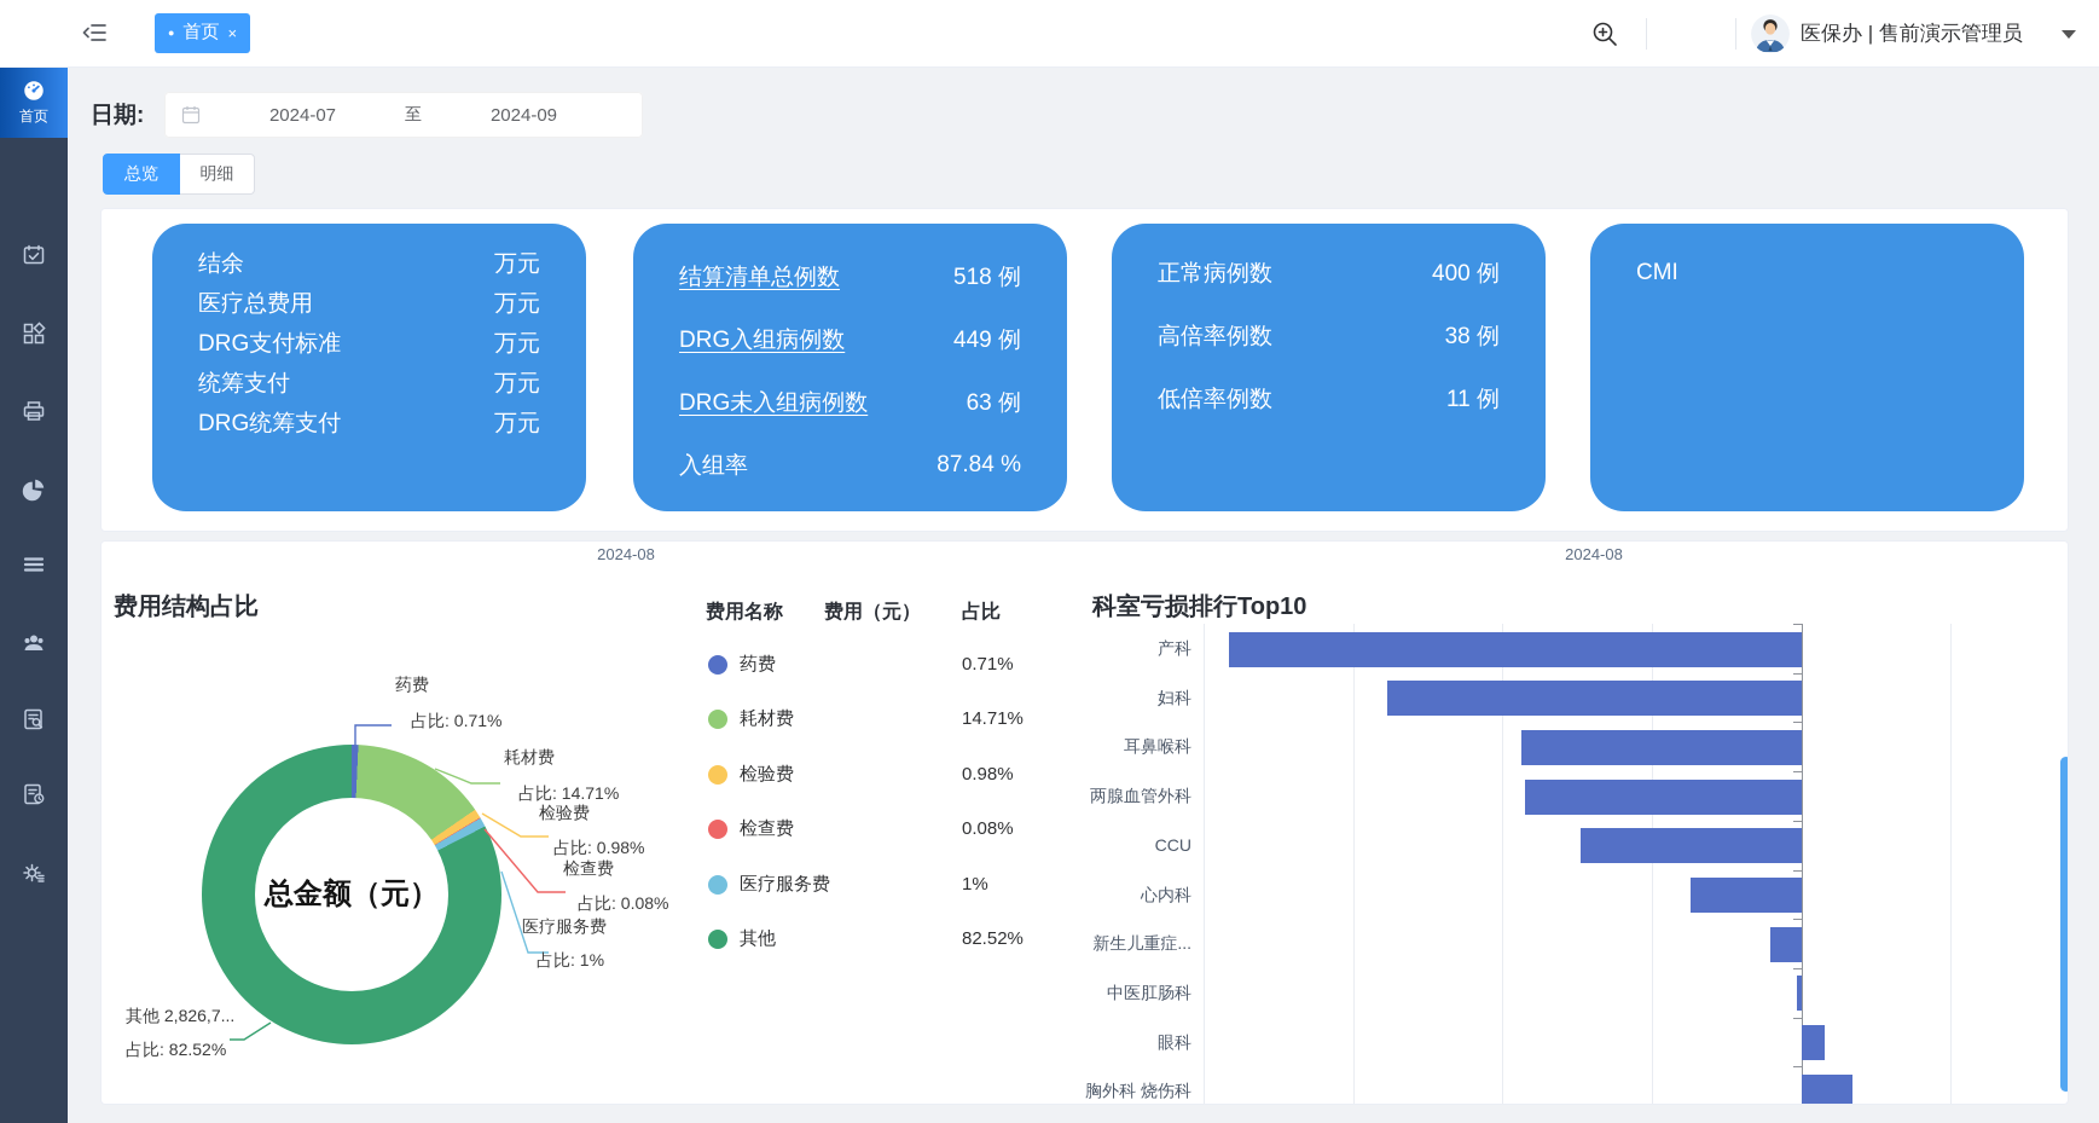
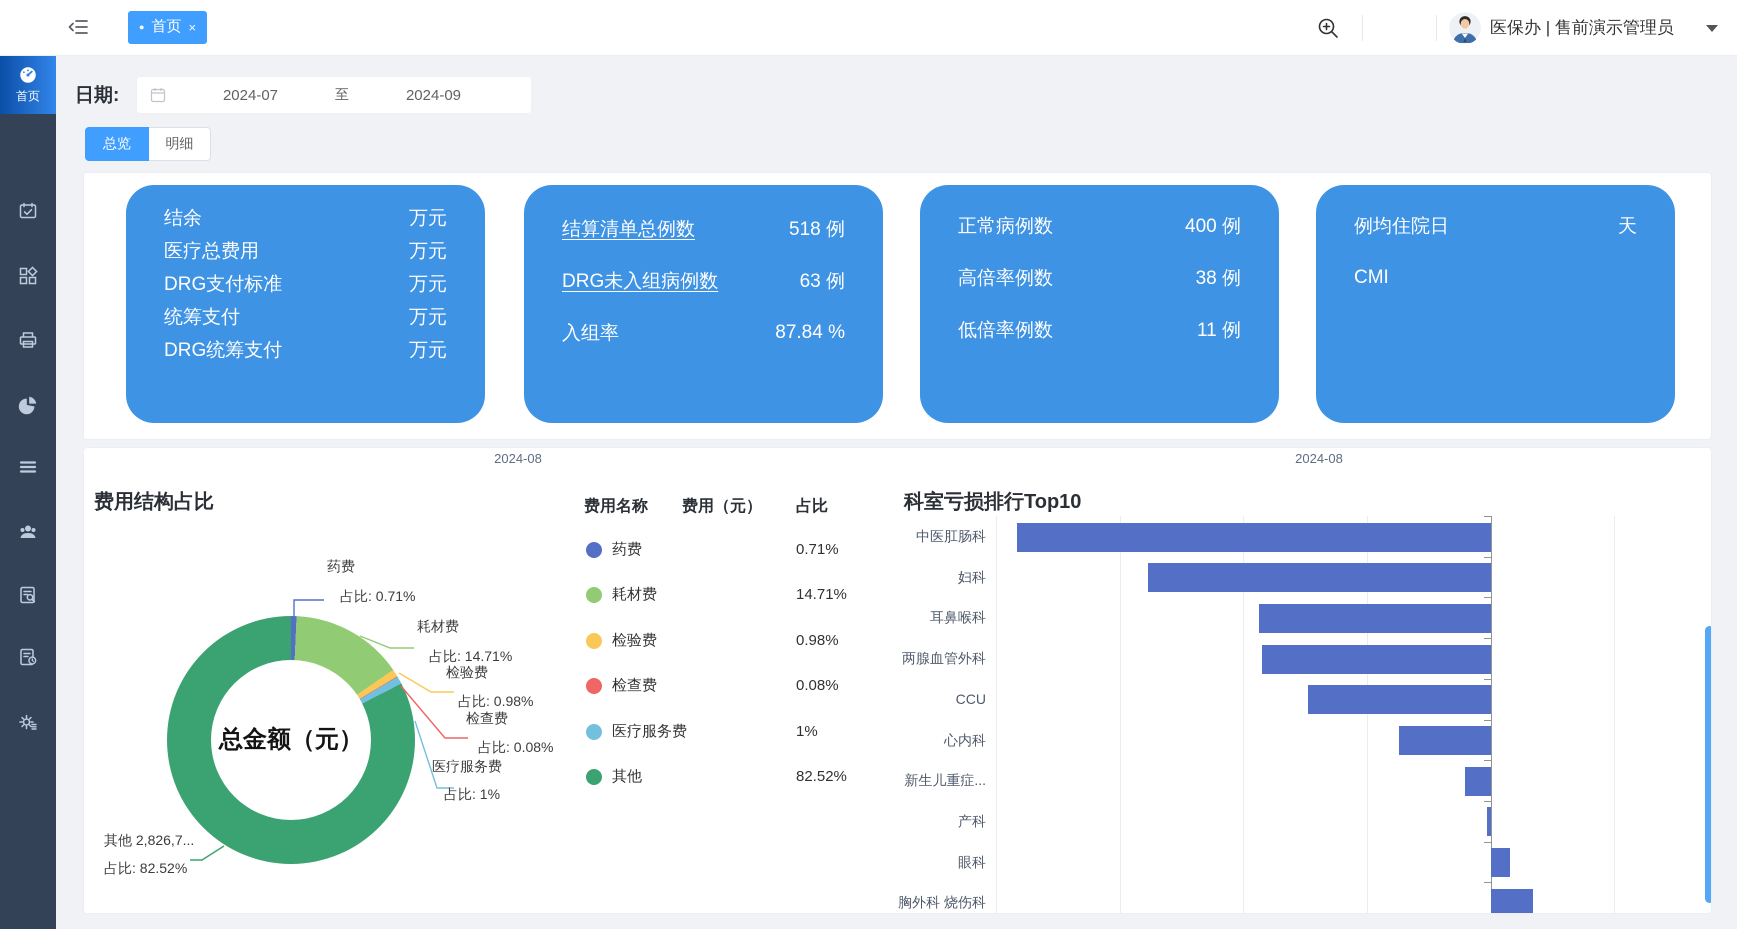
  ●
  首页
  ×
  医保办 | 售前演示管理员
  首页
  日期:
  2024-07
  至
  2024-09
  总览
  明细
  结余
  万元
  医疗总费用
  万元
  DRG支付标准
  万元
  统筹支付
  万元
  DRG统筹支付
  万元
  结算清单总例数
  518 例
- DRG入组病例数
- 449 例
  DRG未入组病例数
  63 例
  入组率
  87.84 %
  正常病例数
  400 例
  高倍率例数
  38 例
  低倍率例数
  11 例
+ 例均住院日
+ 天
  CMI
  2024-08
  2024-08
  费用结构占比
  总金额（元）
  药费
  占比: 0.71%
  耗材费
  占比: 14.71%
  检验费
  占比: 0.98%
  检查费
  占比: 0.08%
  医疗服务费
  占比: 1%
  其他 2,826,7...
  占比: 82.52%
  费用名称
  费用（元）
  占比
  药费
  0.71%
  耗材费
  14.71%
  检验费
  0.98%
  检查费
  0.08%
  医疗服务费
  1%
  其他
  82.52%
  科室亏损排行Top10
- 产科
+ 中医肛肠科
  妇科
  耳鼻喉科
  两腺血管外科
  CCU
  心内科
  新生儿重症...
- 中医肛肠科
+ 产科
  眼科
  胸外科 烧伤科
